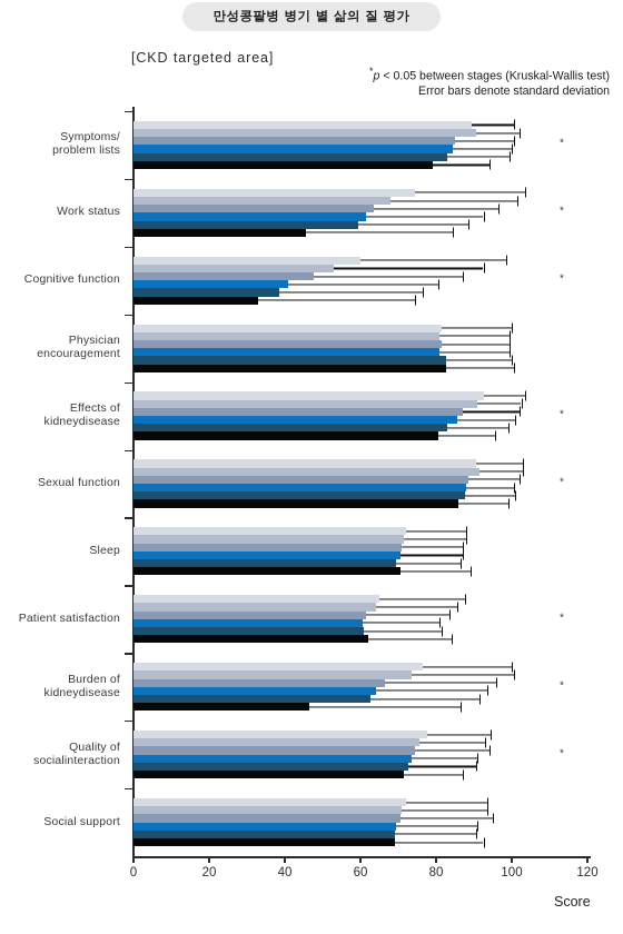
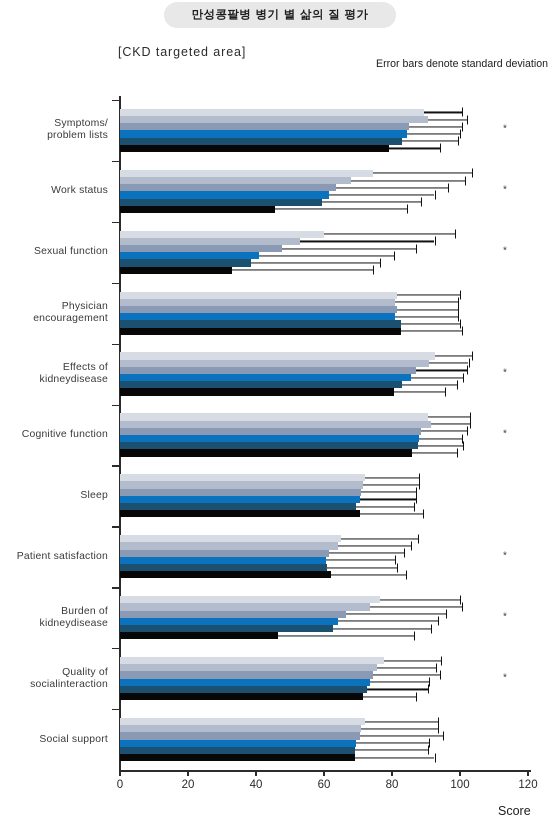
  만성콩팥병 병기 별 삶의 질 평가
  [CKD targeted area]
- *p < 0.05 between stages (Kruskal-Wallis test)
  Error bars denote standard deviation
  0
  20
  40
  60
  80
  100
  120
  Symptoms/
  problem lists
  Work status
- Cognitive function
+ Sexual function
  Physician
  encouragement
  Effects of
  kidneydisease
- Sexual function
+ Cognitive function
  Sleep
  Patient satisfaction
  Burden of
  kidneydisease
  Quality of
  socialinteraction
  Social support
  *
  *
  *
  *
  *
  *
  *
  *
  Score
